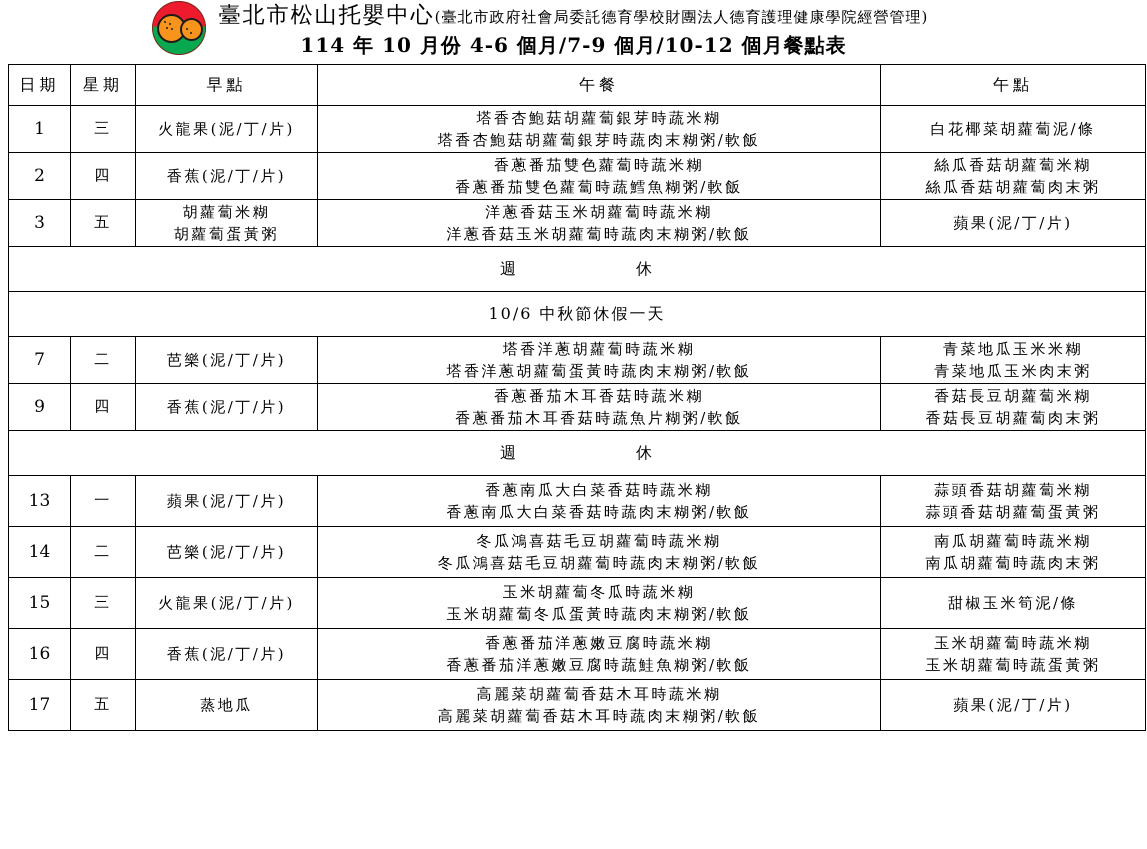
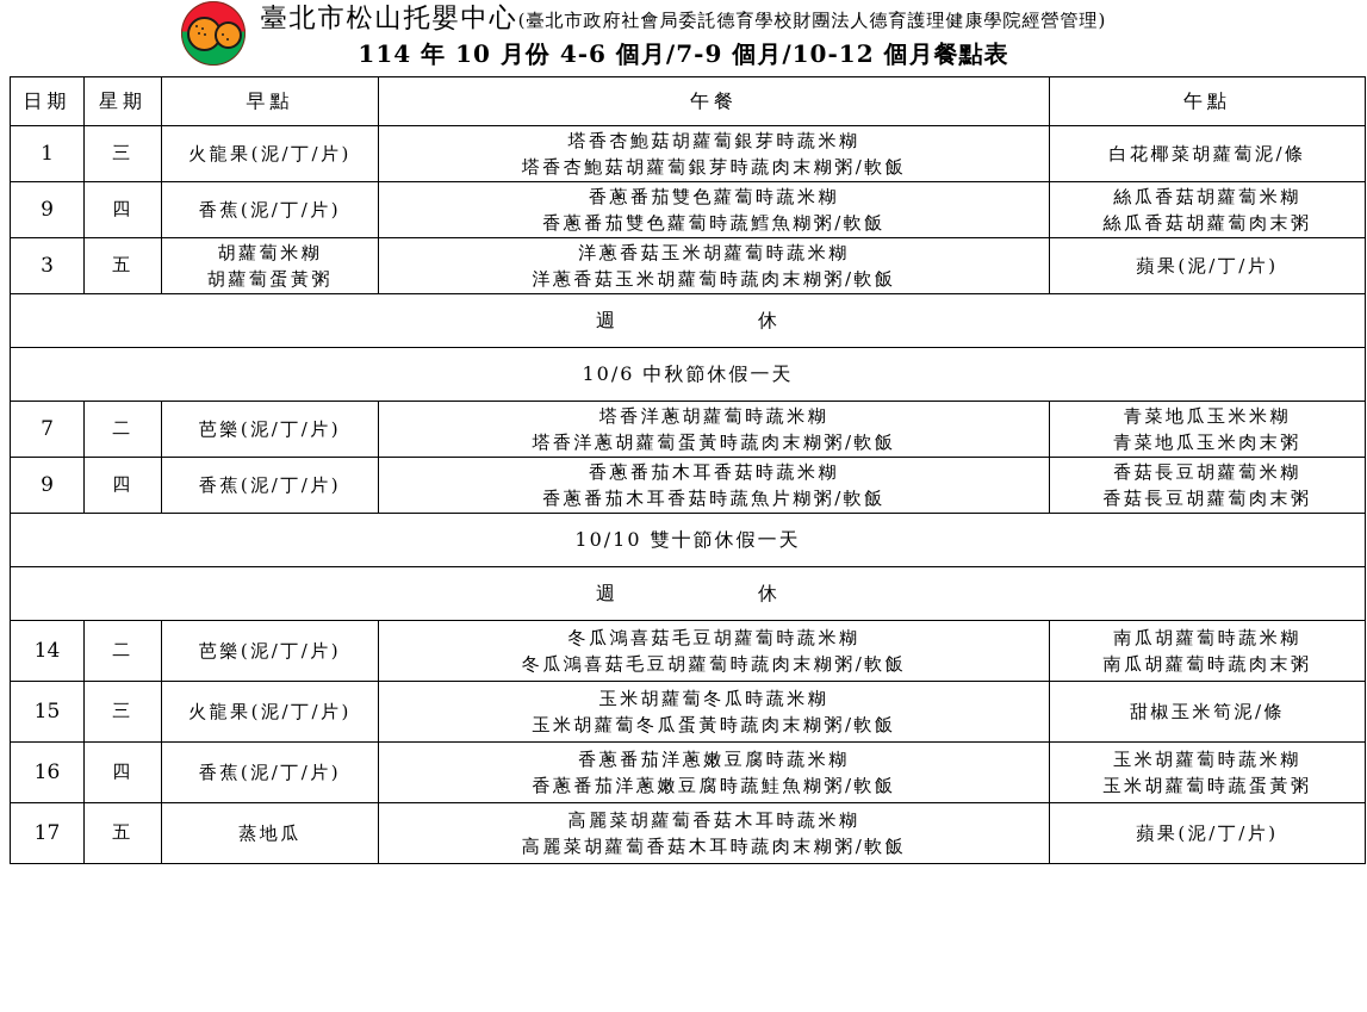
  臺北市松山托嬰中心(臺北市政府社會局委託德育學校財團法人德育護理健康學院經營管理)
  114 年 10 月份 4-6 個月/7-9 個月/10-12 個月餐點表
  日期	星期	早點	午餐	午點
  1	三	火龍果(泥/丁/片)	塔香杏鮑菇胡蘿蔔銀芽時蔬米糊塔香杏鮑菇胡蘿蔔銀芽時蔬肉末糊粥/軟飯	白花椰菜胡蘿蔔泥/條
- 2	四	香蕉(泥/丁/片)	香蔥番茄雙色蘿蔔時蔬米糊香蔥番茄雙色蘿蔔時蔬鱈魚糊粥/軟飯	絲瓜香菇胡蘿蔔米糊絲瓜香菇胡蘿蔔肉末粥
+ 9	四	香蕉(泥/丁/片)	香蔥番茄雙色蘿蔔時蔬米糊香蔥番茄雙色蘿蔔時蔬鱈魚糊粥/軟飯	絲瓜香菇胡蘿蔔米糊絲瓜香菇胡蘿蔔肉末粥
  3	五	胡蘿蔔米糊胡蘿蔔蛋黃粥	洋蔥香菇玉米胡蘿蔔時蔬米糊洋蔥香菇玉米胡蘿蔔時蔬肉末糊粥/軟飯	蘋果(泥/丁/片)
  週 休
  10/6 中秋節休假一天
  7	二	芭樂(泥/丁/片)	塔香洋蔥胡蘿蔔時蔬米糊塔香洋蔥胡蘿蔔蛋黃時蔬肉末糊粥/軟飯	青菜地瓜玉米米糊青菜地瓜玉米肉末粥
  9	四	香蕉(泥/丁/片)	香蔥番茄木耳香菇時蔬米糊香蔥番茄木耳香菇時蔬魚片糊粥/軟飯	香菇長豆胡蘿蔔米糊香菇長豆胡蘿蔔肉末粥
+ 10/10 雙十節休假一天
  週 休
- 13	一	蘋果(泥/丁/片)	香蔥南瓜大白菜香菇時蔬米糊香蔥南瓜大白菜香菇時蔬肉末糊粥/軟飯	蒜頭香菇胡蘿蔔米糊蒜頭香菇胡蘿蔔蛋黃粥
  14	二	芭樂(泥/丁/片)	冬瓜鴻喜菇毛豆胡蘿蔔時蔬米糊冬瓜鴻喜菇毛豆胡蘿蔔時蔬肉末糊粥/軟飯	南瓜胡蘿蔔時蔬米糊南瓜胡蘿蔔時蔬肉末粥
  15	三	火龍果(泥/丁/片)	玉米胡蘿蔔冬瓜時蔬米糊玉米胡蘿蔔冬瓜蛋黃時蔬肉末糊粥/軟飯	甜椒玉米筍泥/條
  16	四	香蕉(泥/丁/片)	香蔥番茄洋蔥嫩豆腐時蔬米糊香蔥番茄洋蔥嫩豆腐時蔬鮭魚糊粥/軟飯	玉米胡蘿蔔時蔬米糊玉米胡蘿蔔時蔬蛋黃粥
  17	五	蒸地瓜	高麗菜胡蘿蔔香菇木耳時蔬米糊高麗菜胡蘿蔔香菇木耳時蔬肉末糊粥/軟飯	蘋果(泥/丁/片)
